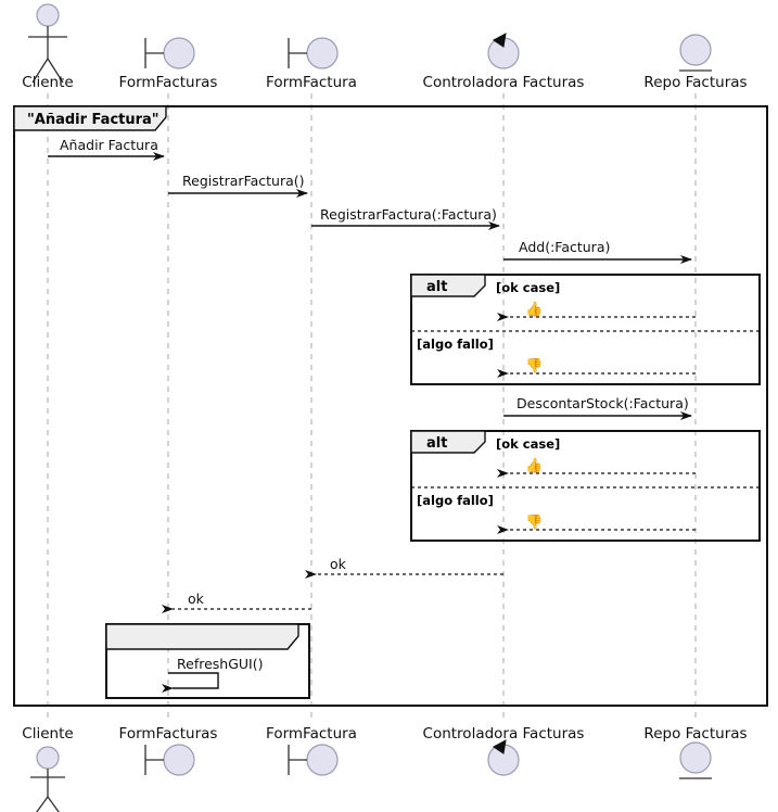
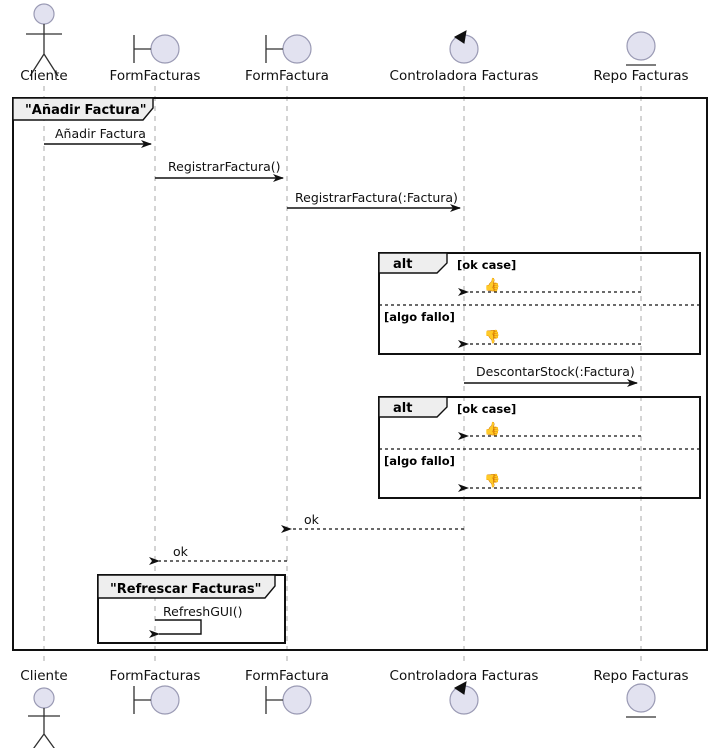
  Cliente
  FormFacturas
  FormFactura
  Controladora Facturas
  Repo Facturas
  "Añadir Factura"
  Añadir Factura
  RegistrarFactura()
  RegistrarFactura(:Factura)
- Add(:Factura)
  alt
  [ok case]
  [algo fallo]
  👍
  👎
  DescontarStock(:Factura)
  alt
  [ok case]
  [algo fallo]
  👍
  👎
  ok
  ok
+ "Refrescar Facturas"
  RefreshGUI()
  Cliente
  FormFacturas
  FormFactura
  Controladora Facturas
  Repo Facturas
